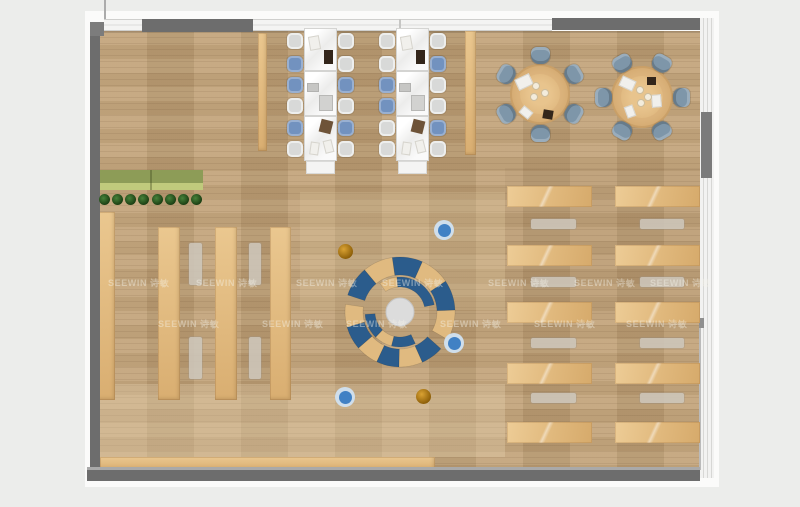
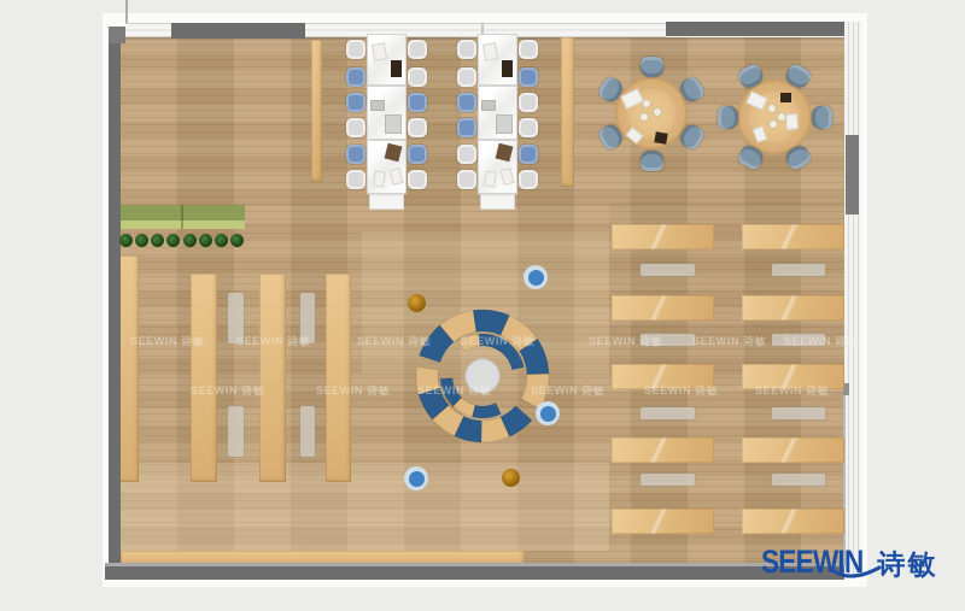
  SEEWIN 诗敏
  SEEWIN 诗敏
  SEEWIN 诗敏
  SEEWIN 诗敏
  SEEWIN 诗敏
  SEEWIN 诗敏
  SEEWIN 诗敏
  SEEWIN 诗敏
  SEEWIN 诗敏
  SEEWIN 诗敏
  SEEWIN 诗敏
  SEEWIN 诗敏
  SEEWIN 诗敏
+ SEEWIN
+ 诗敏
